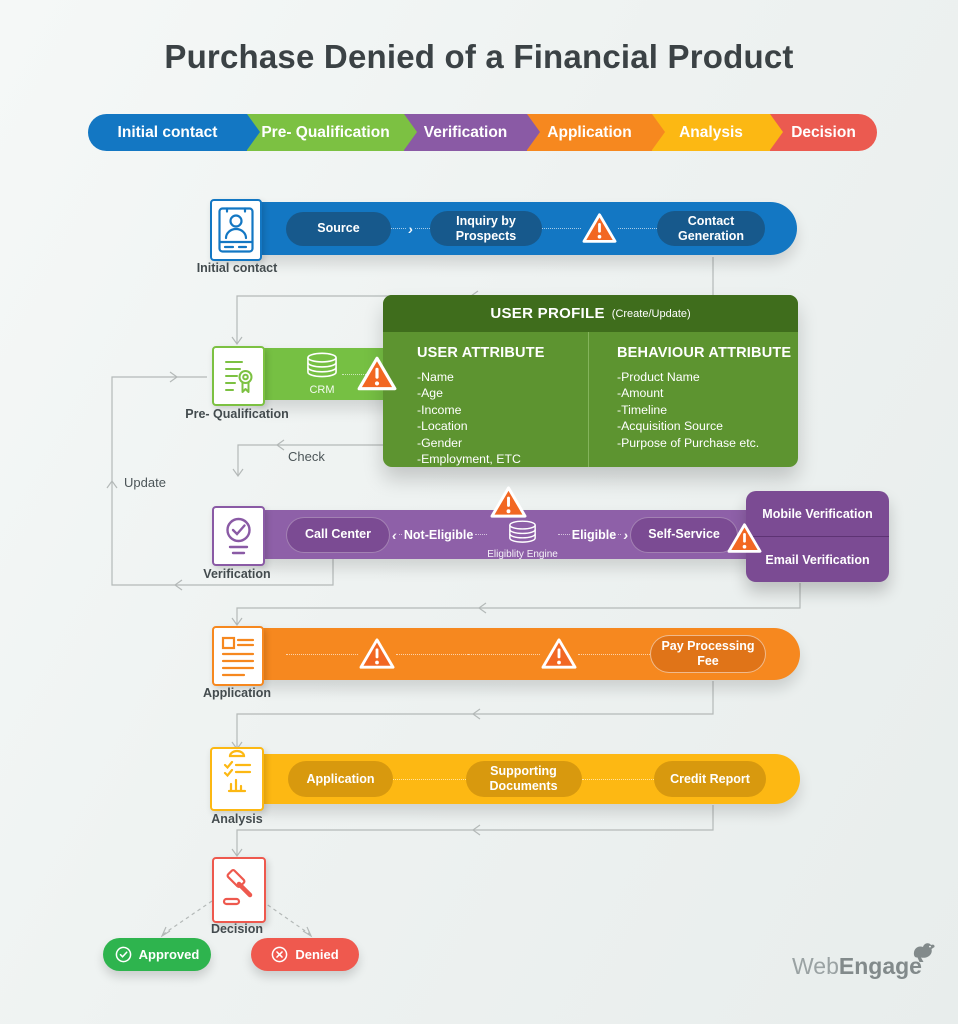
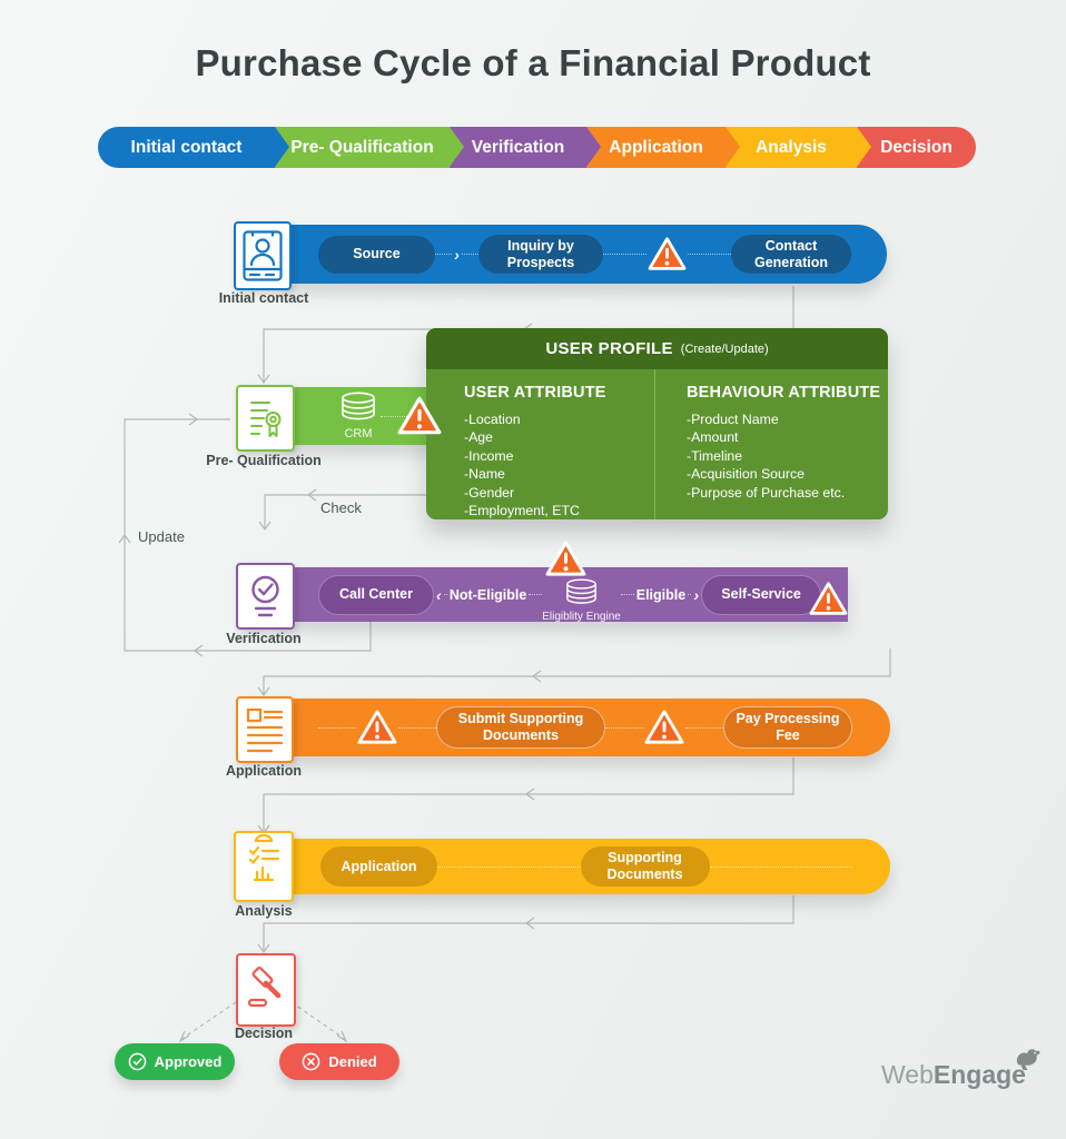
- Purchase Denied of a Financial Product
+ Purchase Cycle of a Financial Product
  Initial contact
  Pre- Qualification
  Verification
  Application
  Analysis
  Decision
  Update
  Check
  Initial contact
  Source
  Inquiry by Prospects
  Contact Generation
  Pre- Qualification
  CRM
  USER PROFILE
  (Create/Update)
  USER ATTRIBUTE
- -Name
+ -Location
  -Age
  -Income
- -Location
+ -Name
  -Gender
  -Employment, ETC
  BEHAVIOUR ATTRIBUTE
  -Product Name
  -Amount
  -Timeline
  -Acquisition Source
  -Purpose of Purchase etc.
  Verification
  Call Center
  Not-Eligible
  Eligiblity Engine
  Eligible
  Self-Service
- Mobile Verification
- Email Verification
  Application
+ Submit Supporting Documents
  Pay Processing Fee
  Analysis
  Application
  Supporting Documents
- Credit Report
  Decision
  Approved
  Denied
  WebEngage
